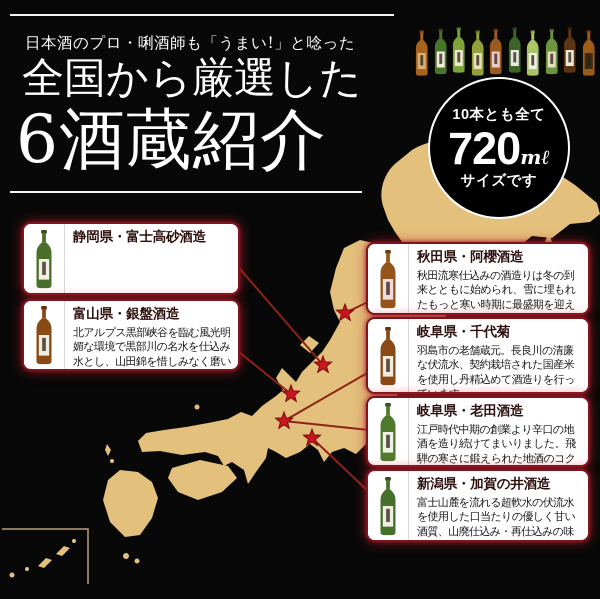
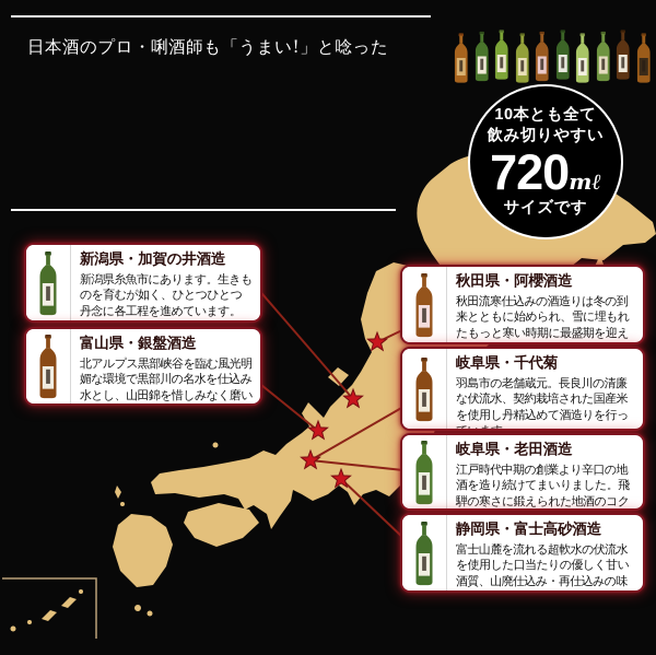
  日本酒のプロ・唎酒師も「うまい!」と唸った
- 全国から厳選した
- 6酒蔵紹介
  10本とも全て
+ 飲み切りやすい
  720mℓ
  サイズです
- 静岡県・富士高砂酒造
+ 新潟県・加賀の井酒造
+ 新潟県糸魚市にあります。生きものを育むが如く、ひとつひとつ丹念に各工程を進めています。
  富山県・銀盤酒造
  北アルプス黒部峡谷を臨む風光明媚な環境で黒部川の名水を仕込み水とし、山田錦を惜しみなく磨い
  秋田県・阿櫻酒造
  秋田流寒仕込みの酒造りは冬の到来とともに始められ、雪に埋もれたもっと寒い時期に最盛期を迎え
  岐阜県・千代菊
  羽島市の老舗蔵元。長良川の清廉な伏流水、契約栽培された国産米を使用し丹精込めて酒造りを行っ
  岐阜県・老田酒造
  江戸時代中期の創業より辛口の地酒を造り続けてまいりました。飛騨の寒さに鍛えられた地酒のコク
- 新潟県・加賀の井酒造
+ 静岡県・富士高砂酒造
  富士山麓を流れる超軟水の伏流水を使用した口当たりの優しく甘い酒質、山廃仕込み・再仕込みの味
